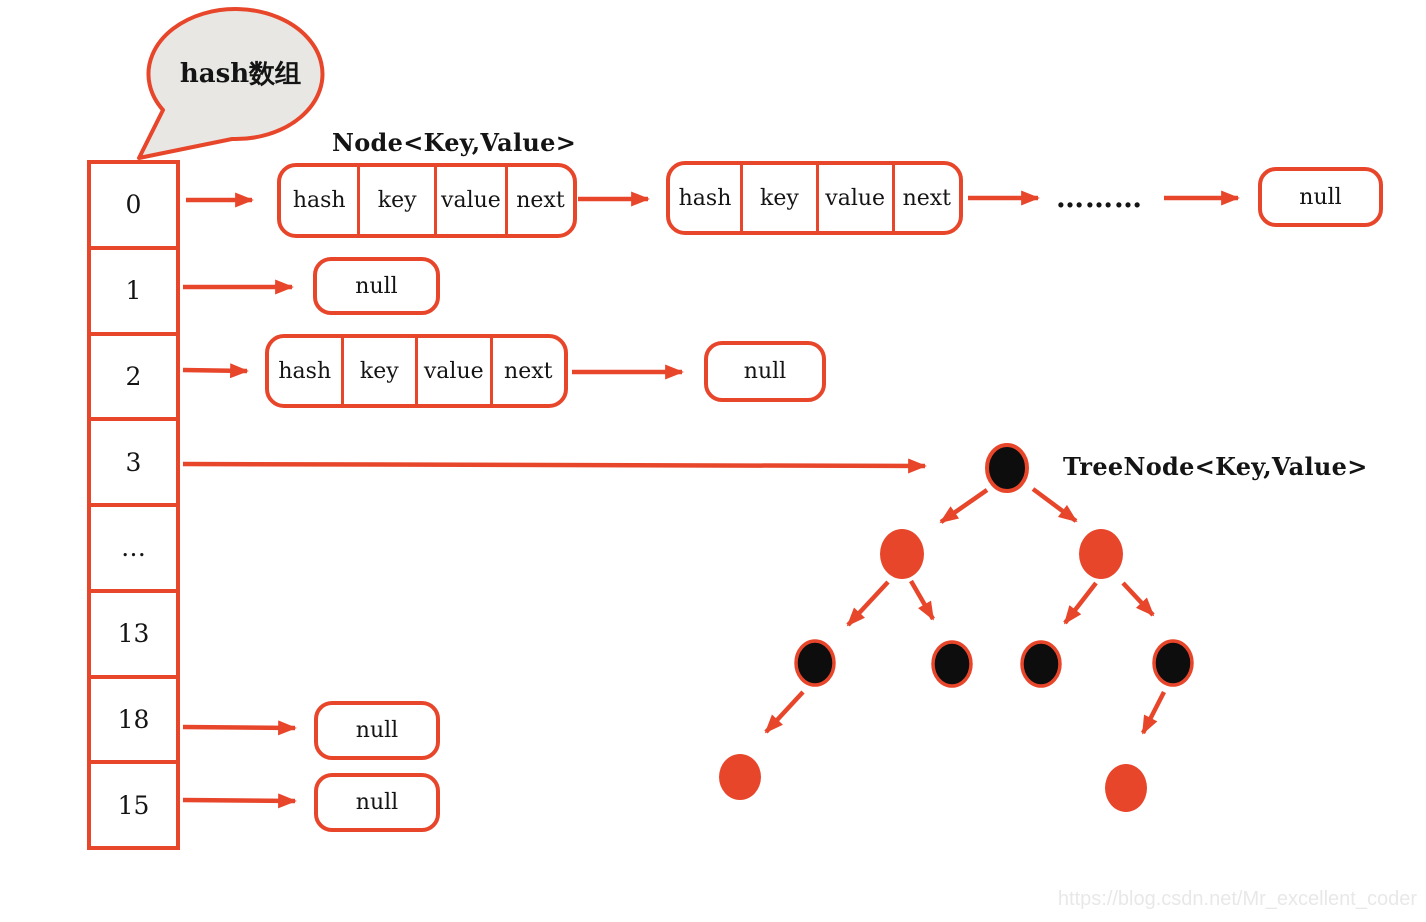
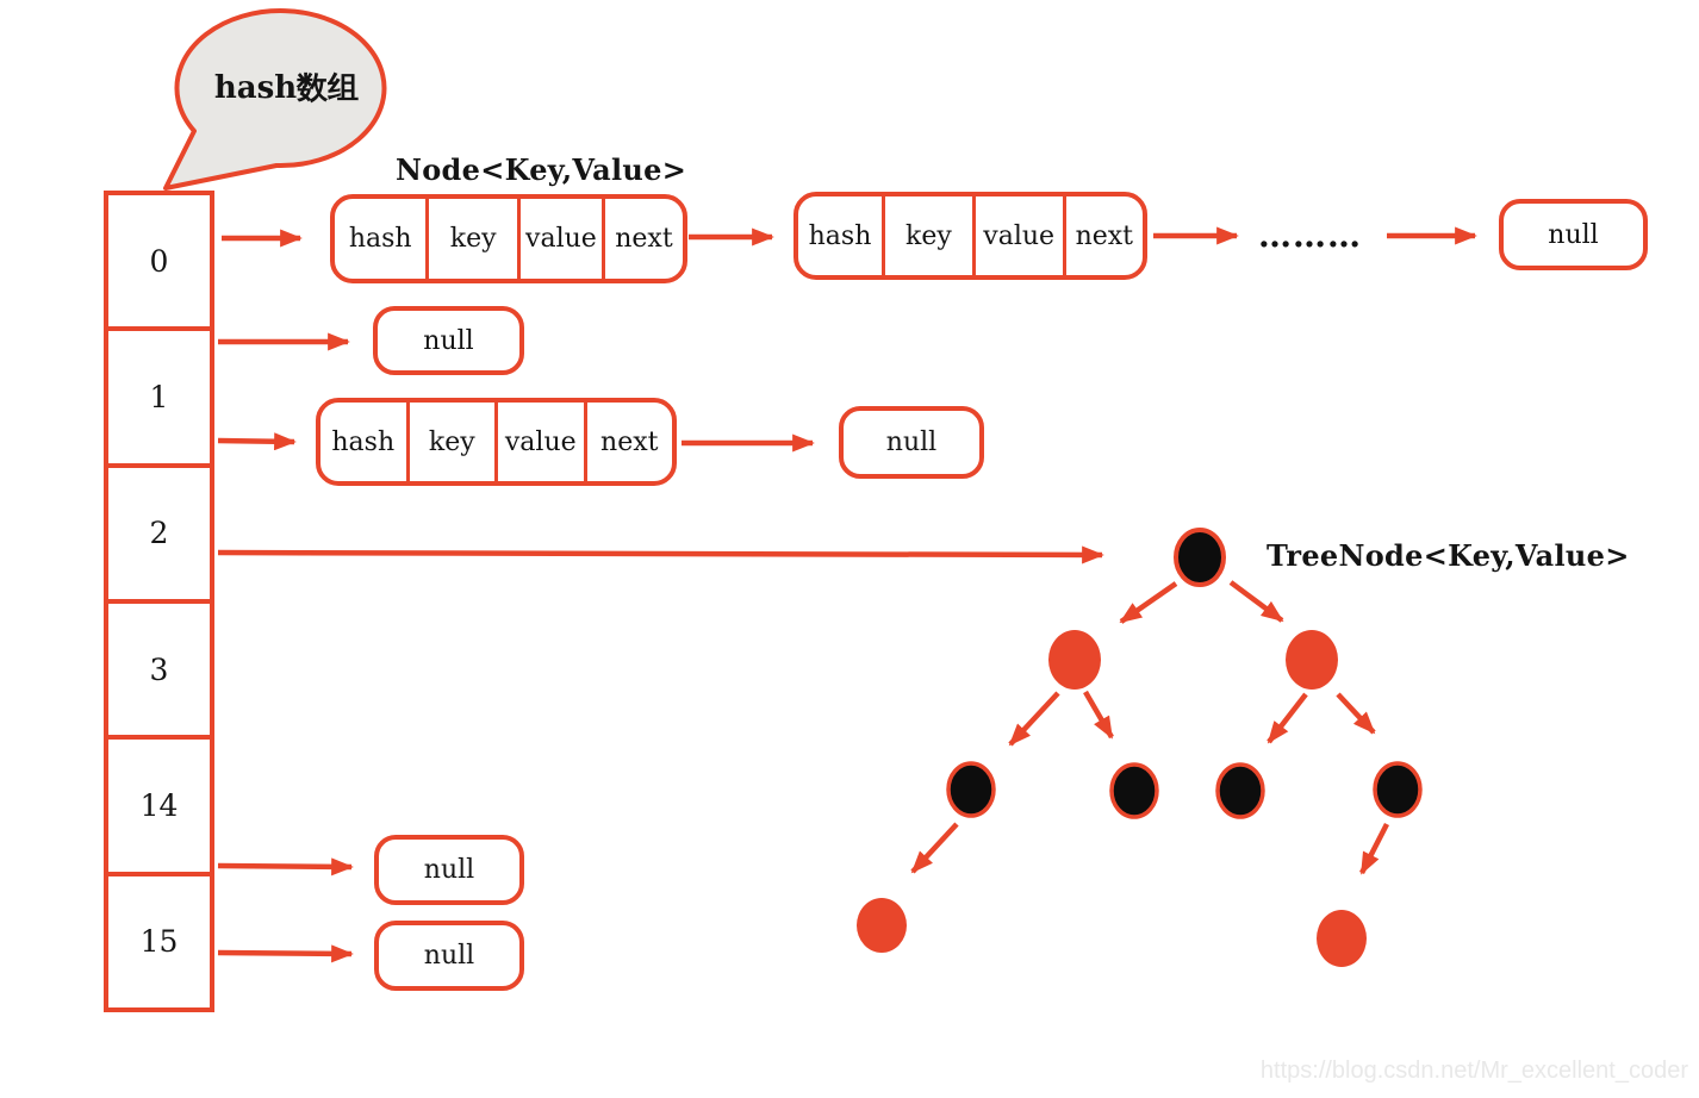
  hash数组
  0
  1
  2
  3
- …
- 13
- 18
+ 14
  15
  Node<Key,Value>
  hash
  key
  value
  next
  hash
  key
  value
  next
  ………
  null
  null
  hash
  key
  value
  next
  null
  TreeNode<Key,Value>
  null
  null
